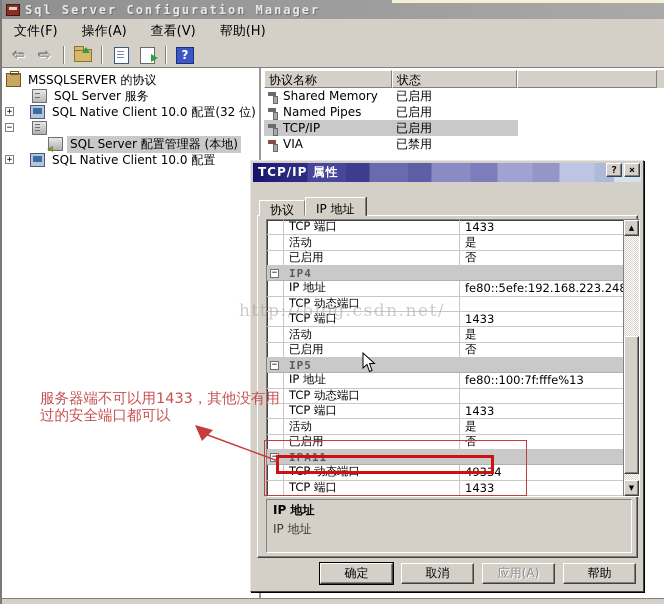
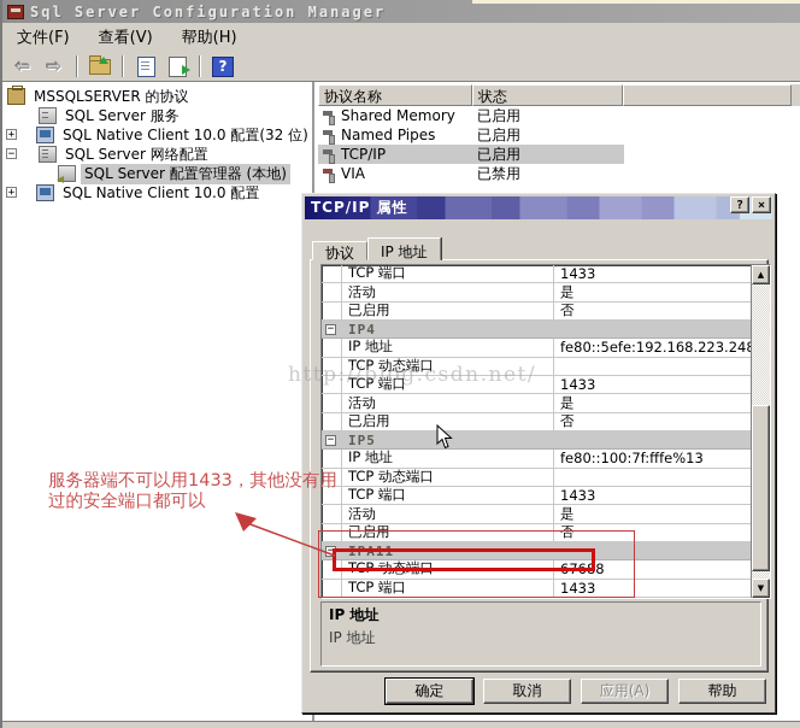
  Sql Server Configuration Manager
  文件(F)
- 操作(A)
  查看(V)
  帮助(H)
  ⇦
  ⇨
  ?
  MSSQLSERVER 的协议
  SQL Server 服务
  +
  SQL Native Client 10.0 配置(32 位)
  −
+ SQL Server 网络配置
  SQL Server 配置管理器 (本地)
  +
  SQL Native Client 10.0 配置
  协议名称
  状态
  Shared Memory
  已启用
  Named Pipes
  已启用
  TCP/IP
  已启用
  VIA
  已禁用
  TCP/IP 属性
  ?
  ×
  协议
  IP 地址
  TCP 端口
  1433
  活动
  是
  已启用
  否
  −
  IP4
  IP 地址
  fe80::5efe:192.168.223.24
  TCP 动态端口
  TCP 端口
  1433
  活动
  是
  已启用
  否
  −
  IP5
  IP 地址
  fe80::100:7f:fffe%13
  TCP 动态端口
  TCP 端口
  1433
  活动
  是
  已启用
  否
  −
  IPA11
  TCP 动态端口
- 49334
+ 67688
  TCP 端口
  1433
  ▲
  ▼
  IP 地址
  IP 地址
  确定
  取消
  应用(A)
  帮助
  http://blog.csdn.net/
  服务器端不可以用1433，其他没有用
  过的安全端口都可以
